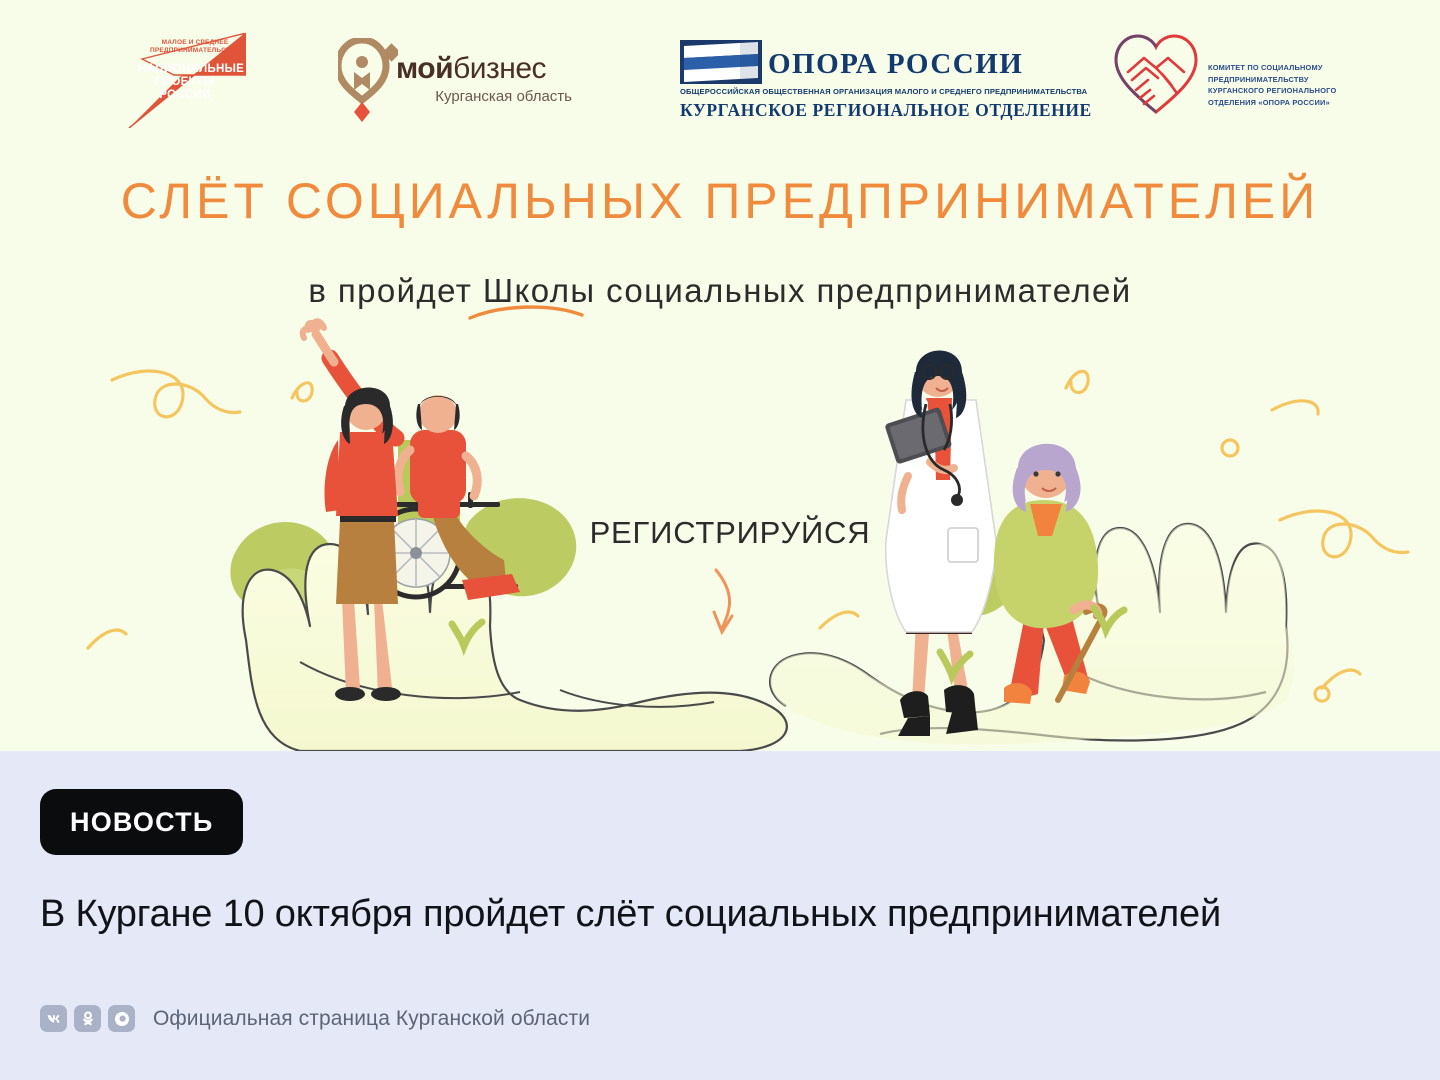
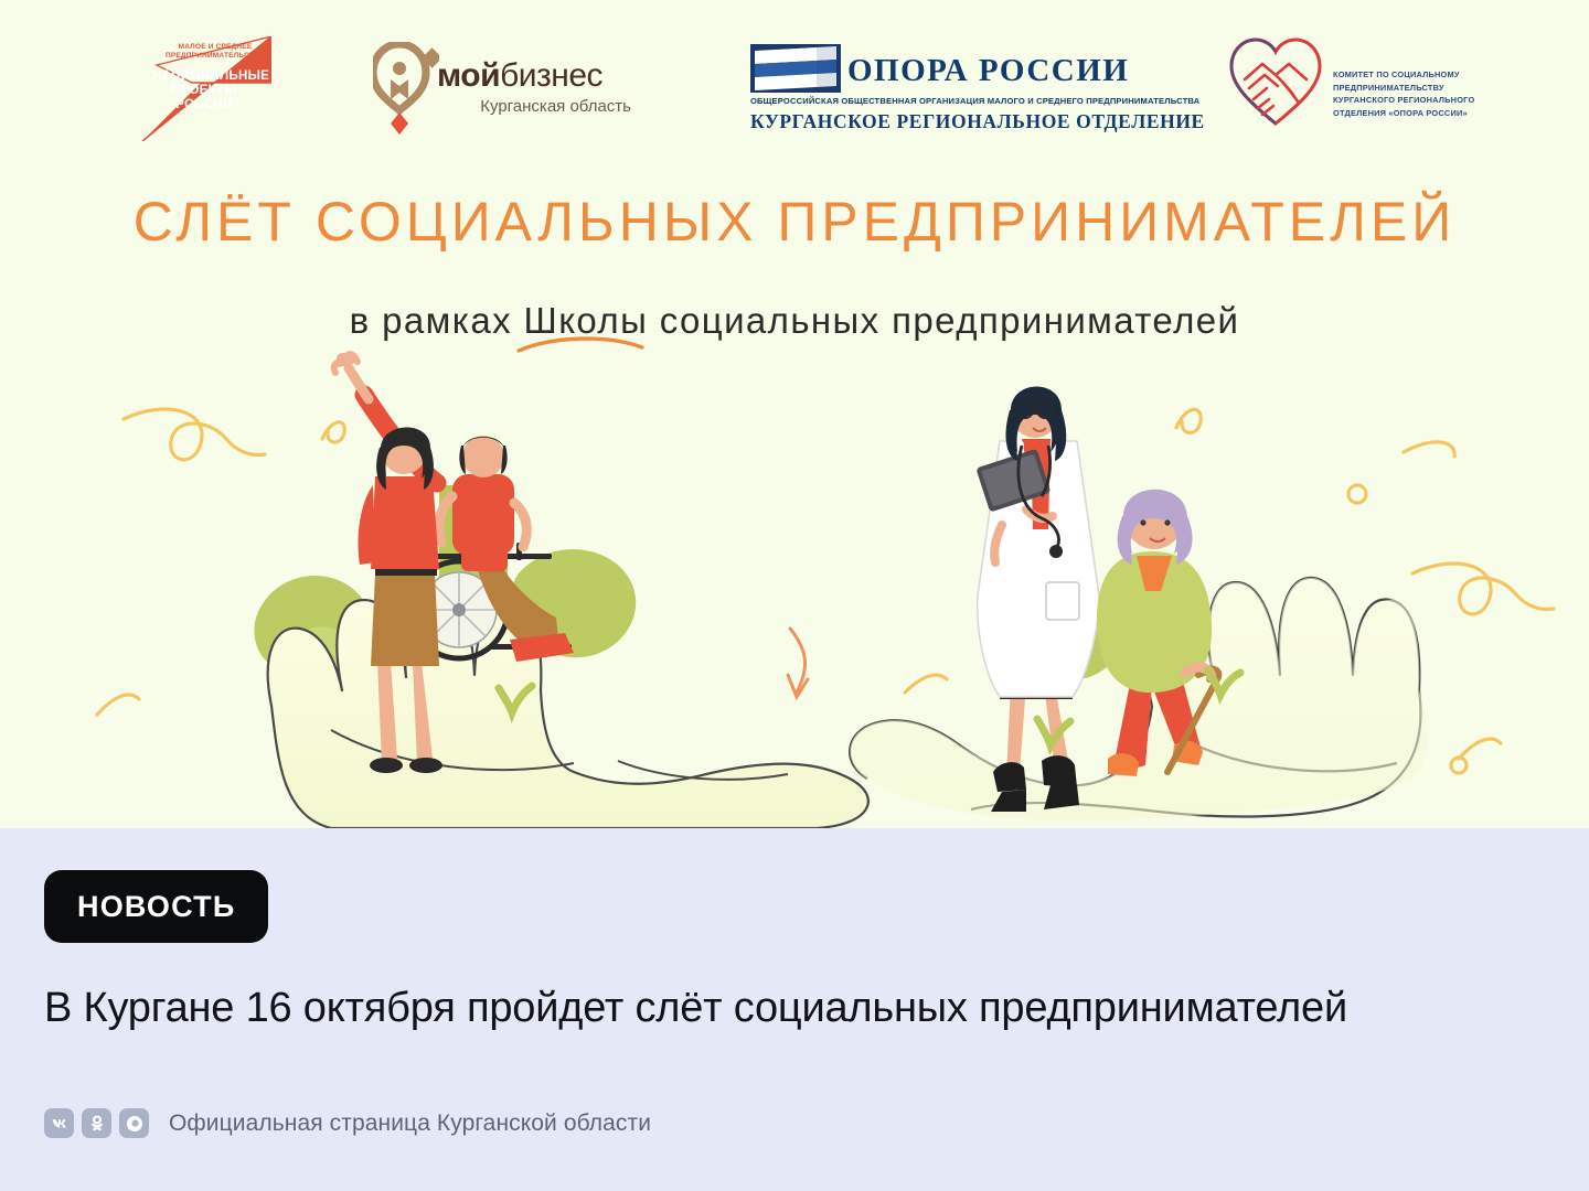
  НАЦИОНАЛЬНЫЕ ПРОЕКТЫ РОССИИ
  мойбизнес
  Курганская область
  ОПОРА РОССИИ
  ОБЩЕРОССИЙСКАЯ ОБЩЕСТВЕННАЯ ОРГАНИЗАЦИЯ МАЛОГО И СРЕДНЕГО ПРЕДПРИНИМАТЕЛЬСТВА
  КУРГАНСКОЕ РЕГИОНАЛЬНОЕ ОТДЕЛЕНИЕ
  КОМИТЕТ ПО СОЦИАЛЬНОМУ ПРЕДПРИНИМАТЕЛЬСТВУ КУРГАНСКОГО РЕГИОНАЛЬНОГО ОТДЕЛЕНИЯ «ОПОРА РОССИИ»
  СЛЁТ СОЦИАЛЬНЫХ ПРЕДПРИНИМАТЕЛЕЙ
- в пройдет Школы социальных предпринимателей
+ в рамках Школы социальных предпринимателей
- РЕГИСТРИРУЙСЯ
  НОВОСТЬ
- В Кургане 10 октября пройдет слёт социальных предпринимателей
+ В Кургане 16 октября пройдет слёт социальных предпринимателей
  Официальная страница Курганской области
